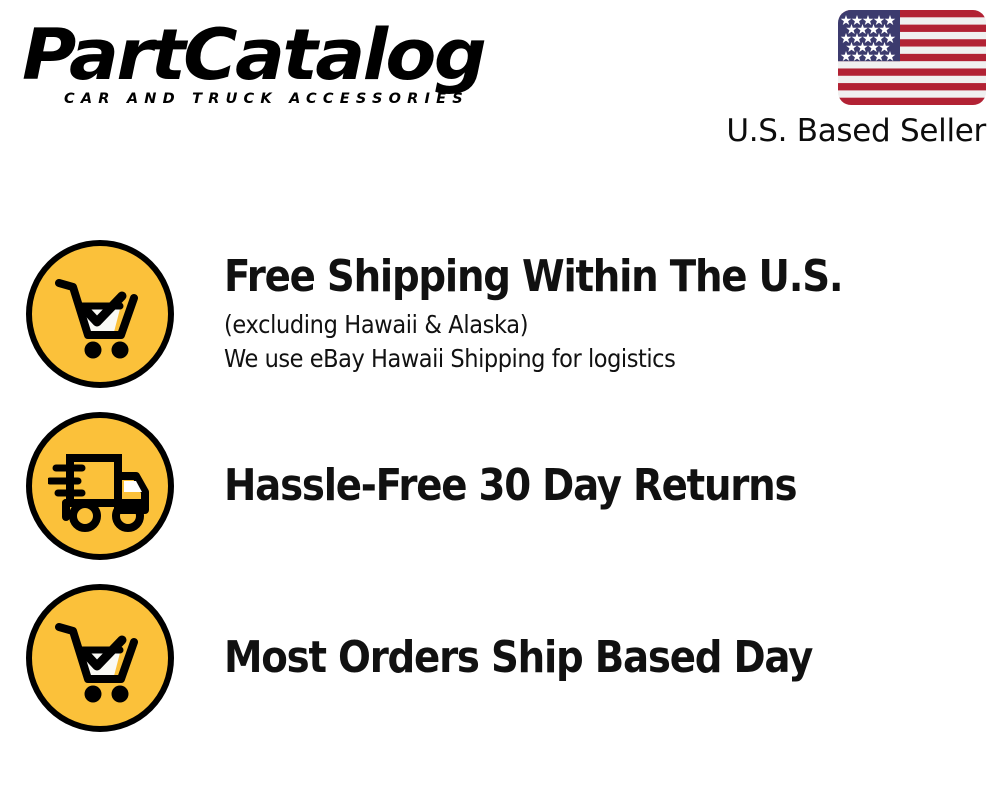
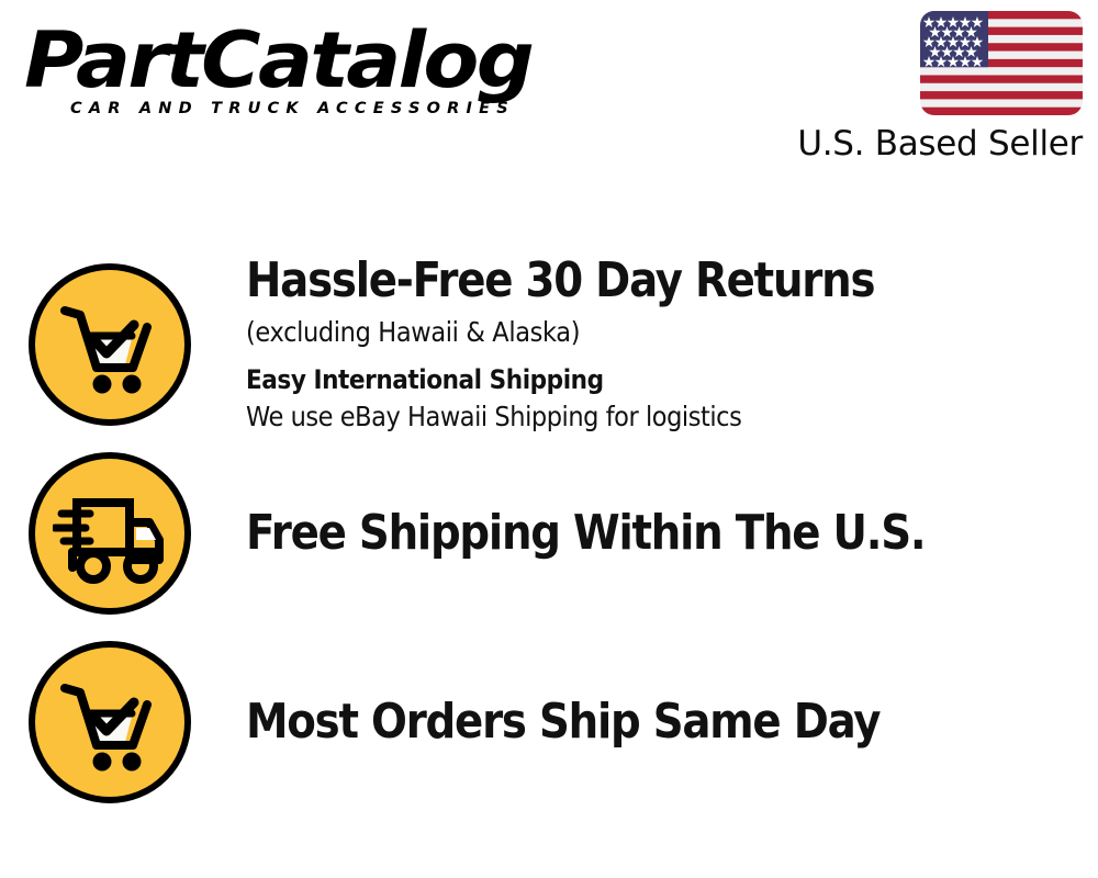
  PartCatalog
  CAR AND TRUCK ACCESSORIES
  U.S. Based Seller
- Free Shipping Within The U.S.
+ Hassle-Free 30 Day Returns
  (excluding Hawaii & Alaska)
+ Easy International Shipping
  We use eBay Hawaii Shipping for logistics
- Hassle-Free 30 Day Returns
+ Free Shipping Within The U.S.
- Most Orders Ship Based Day
+ Most Orders Ship Same Day
